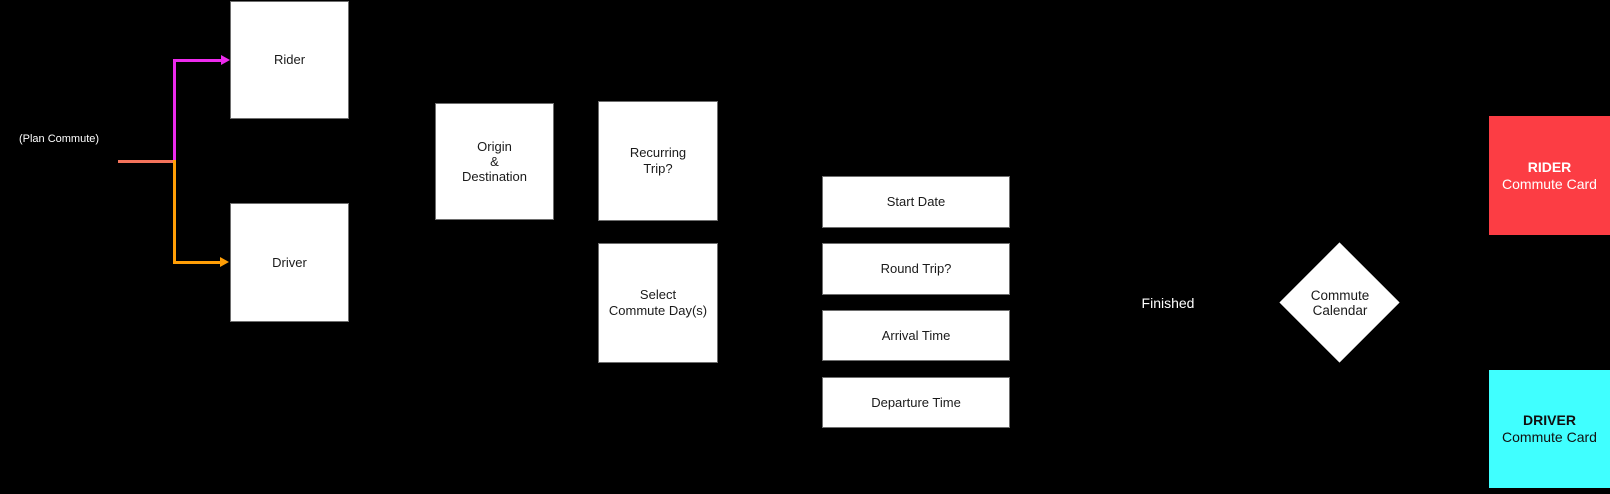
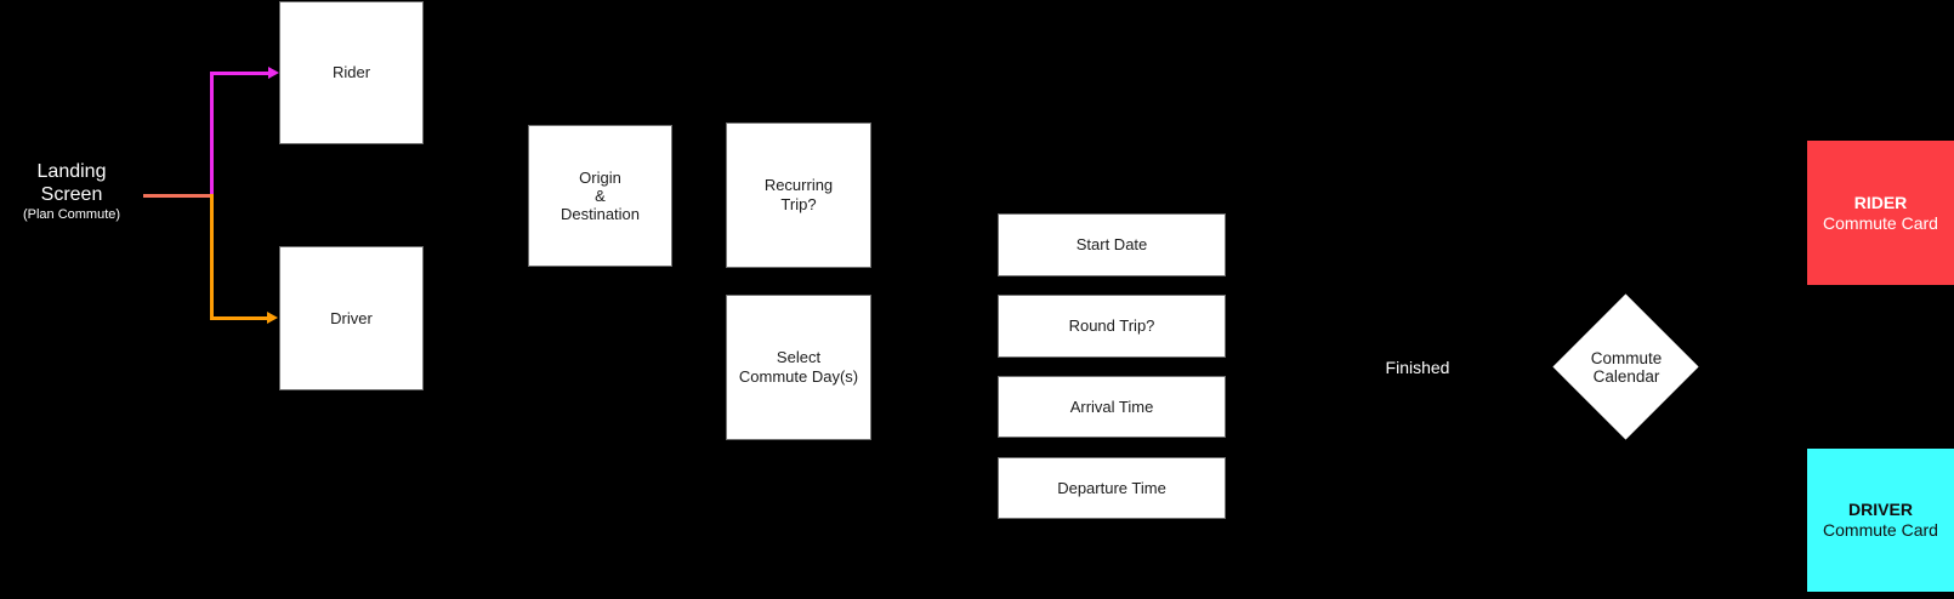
+ Landing
+ Screen
  (Plan Commute)
  Rider
  Driver
  Origin
  &
  Destination
  Recurring
  Trip?
  Select
  Commute Day(s)
  Start Date
  Round Trip?
  Arrival Time
  Departure Time
  Finished
  Commute
  Calendar
  RIDER
  Commute Card
  DRIVER
  Commute Card
